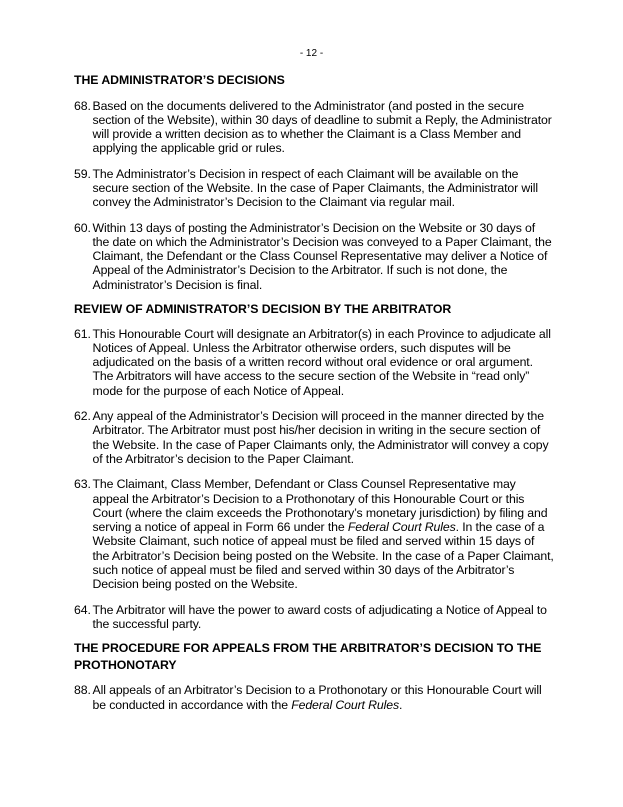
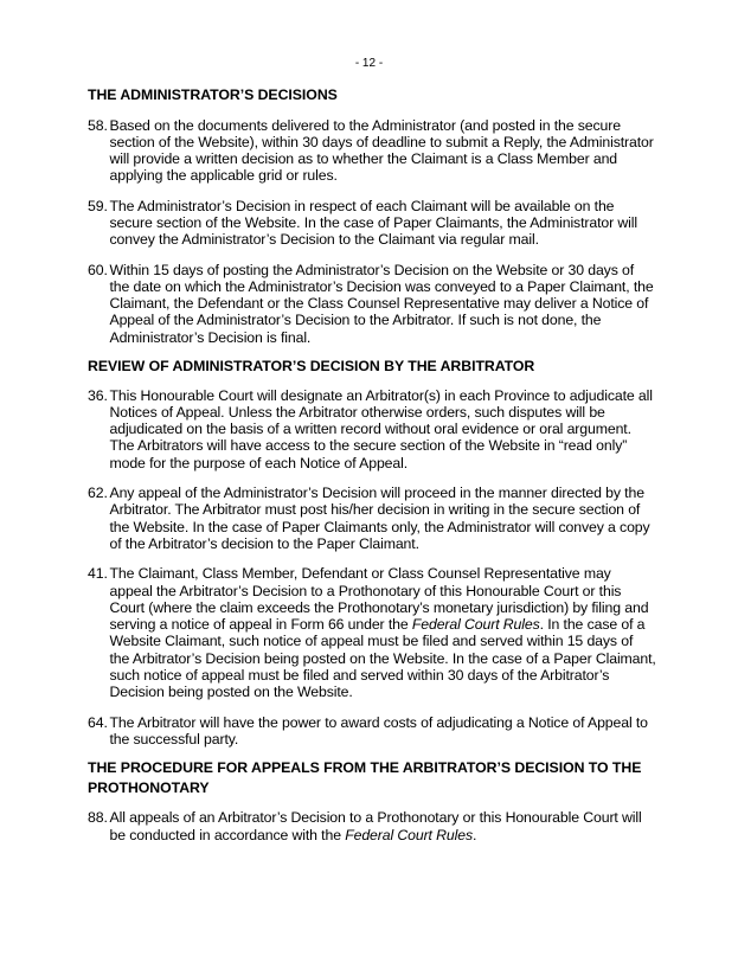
  - 12 -
  THE ADMINISTRATOR’S DECISIONS
- 68.
+ 58.
  Based on the documents delivered to the Administrator (and posted in the secure section of the Website), within 30 days of deadline to submit a Reply, the Administrator will provide a written decision as to whether the Claimant is a Class Member and applying the applicable grid or rules.
  59.
  The Administrator’s Decision in respect of each Claimant will be available on the secure section of the Website. In the case of Paper Claimants, the Administrator will convey the Administrator’s Decision to the Claimant via regular mail.
  60.
- Within 13 days of posting the Administrator’s Decision on the Website or 30 days of the date on which the Administrator’s Decision was conveyed to a Paper Claimant, the Claimant, the Defendant or the Class Counsel Representative may deliver a Notice of Appeal of the Administrator’s Decision to the Arbitrator. If such is not done, the Administrator’s Decision is final.
+ Within 15 days of posting the Administrator’s Decision on the Website or 30 days of the date on which the Administrator’s Decision was conveyed to a Paper Claimant, the Claimant, the Defendant or the Class Counsel Representative may deliver a Notice of Appeal of the Administrator’s Decision to the Arbitrator. If such is not done, the Administrator’s Decision is final.
  REVIEW OF ADMINISTRATOR’S DECISION BY THE ARBITRATOR
- 61.
+ 36.
  This Honourable Court will designate an Arbitrator(s) in each Province to adjudicate all Notices of Appeal. Unless the Arbitrator otherwise orders, such disputes will be adjudicated on the basis of a written record without oral evidence or oral argument. The Arbitrators will have access to the secure section of the Website in “read only” mode for the purpose of each Notice of Appeal.
  62.
  Any appeal of the Administrator’s Decision will proceed in the manner directed by the Arbitrator. The Arbitrator must post his/her decision in writing in the secure section of the Website. In the case of Paper Claimants only, the Administrator will convey a copy of the Arbitrator’s decision to the Paper Claimant.
- 63.
+ 41.
  The Claimant, Class Member, Defendant or Class Counsel Representative may appeal the Arbitrator’s Decision to a Prothonotary of this Honourable Court or this Court (where the claim exceeds the Prothonotary’s monetary jurisdiction) by filing and serving a notice of appeal in Form 66 under the Federal Court Rules. In the case of a Website Claimant, such notice of appeal must be filed and served within 15 days of the Arbitrator’s Decision being posted on the Website. In the case of a Paper Claimant, such notice of appeal must be filed and served within 30 days of the Arbitrator’s Decision being posted on the Website.
  64.
  The Arbitrator will have the power to award costs of adjudicating a Notice of Appeal to the successful party.
  THE PROCEDURE FOR APPEALS FROM THE ARBITRATOR’S DECISION TO THE PROTHONOTARY
  88.
  All appeals of an Arbitrator’s Decision to a Prothonotary or this Honourable Court will be conducted in accordance with the Federal Court Rules.
